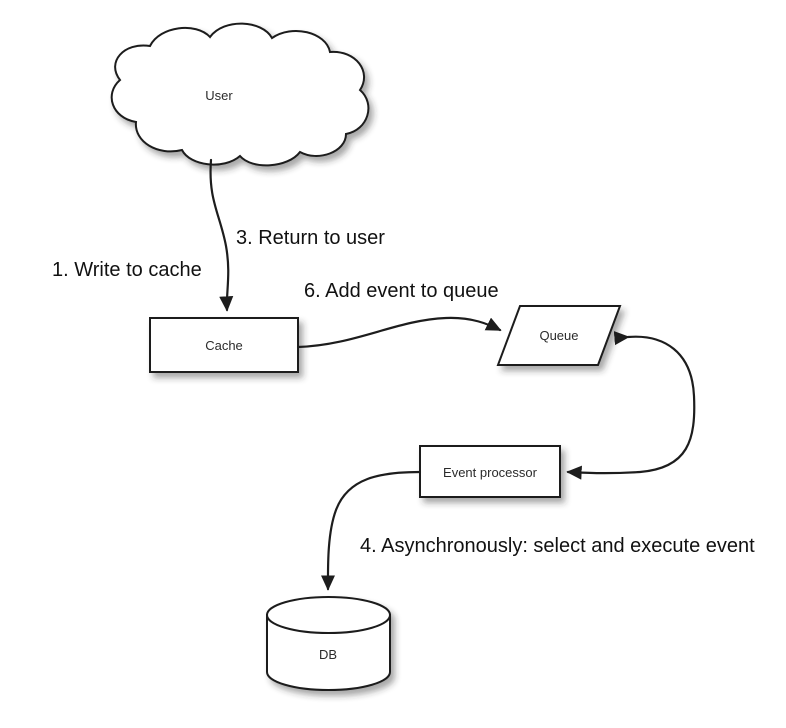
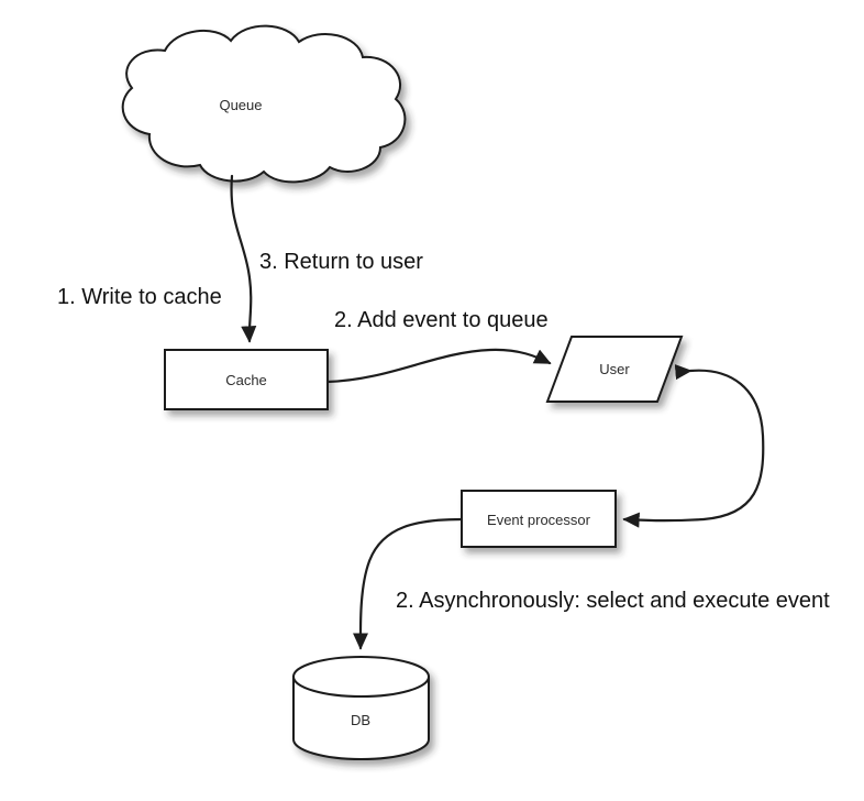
- User
+ Queue
  Cache
- Queue
+ User
  Event processor
  DB
  1. Write to cache
- 6. Add event to queue
+ 2. Add event to queue
  3. Return to user
- 4. Asynchronously: select and execute event
+ 2. Asynchronously: select and execute event
